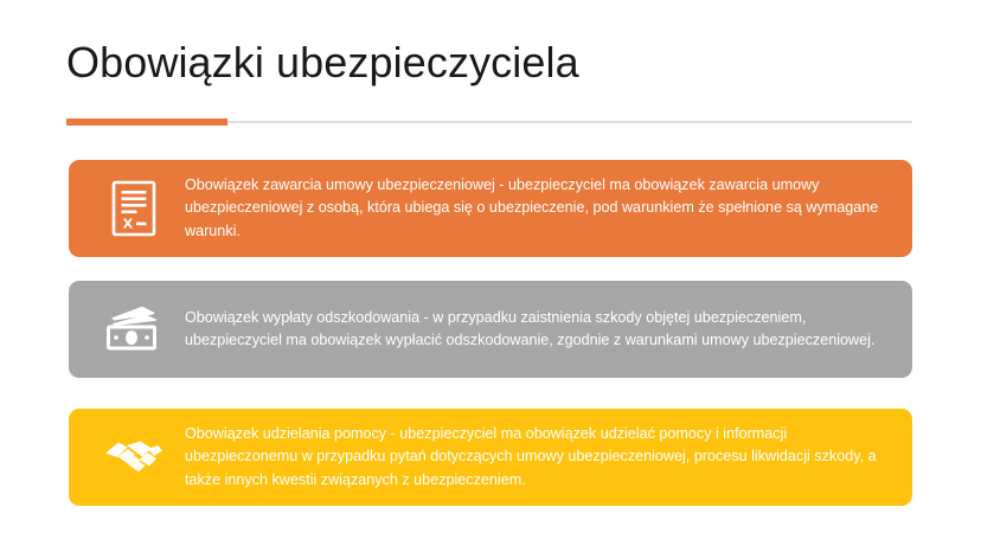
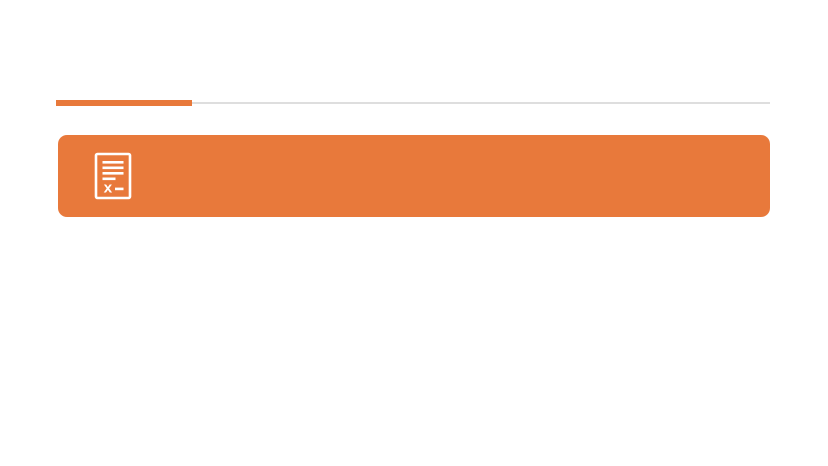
- Obowiązki ubezpieczyciela
- Obowiązek zawarcia umowy ubezpieczeniowej - ubezpieczyciel ma obowiązek zawarcia umowy ubezpieczeniowej z osobą, która ubiega się o ubezpieczenie, pod warunkiem że spełnione są wymagane warunki.
- Obowiązek wypłaty odszkodowania - w przypadku zaistnienia szkody objętej ubezpieczeniem, ubezpieczyciel ma obowiązek wypłacić odszkodowanie, zgodnie z warunkami umowy ubezpieczeniowej.
- Obowiązek udzielania pomocy - ubezpieczyciel ma obowiązek udzielać pomocy i informacji ubezpieczonemu w przypadku pytań dotyczących umowy ubezpieczeniowej, procesu likwidacji szkody, a także innych kwestii związanych z ubezpieczeniem.
